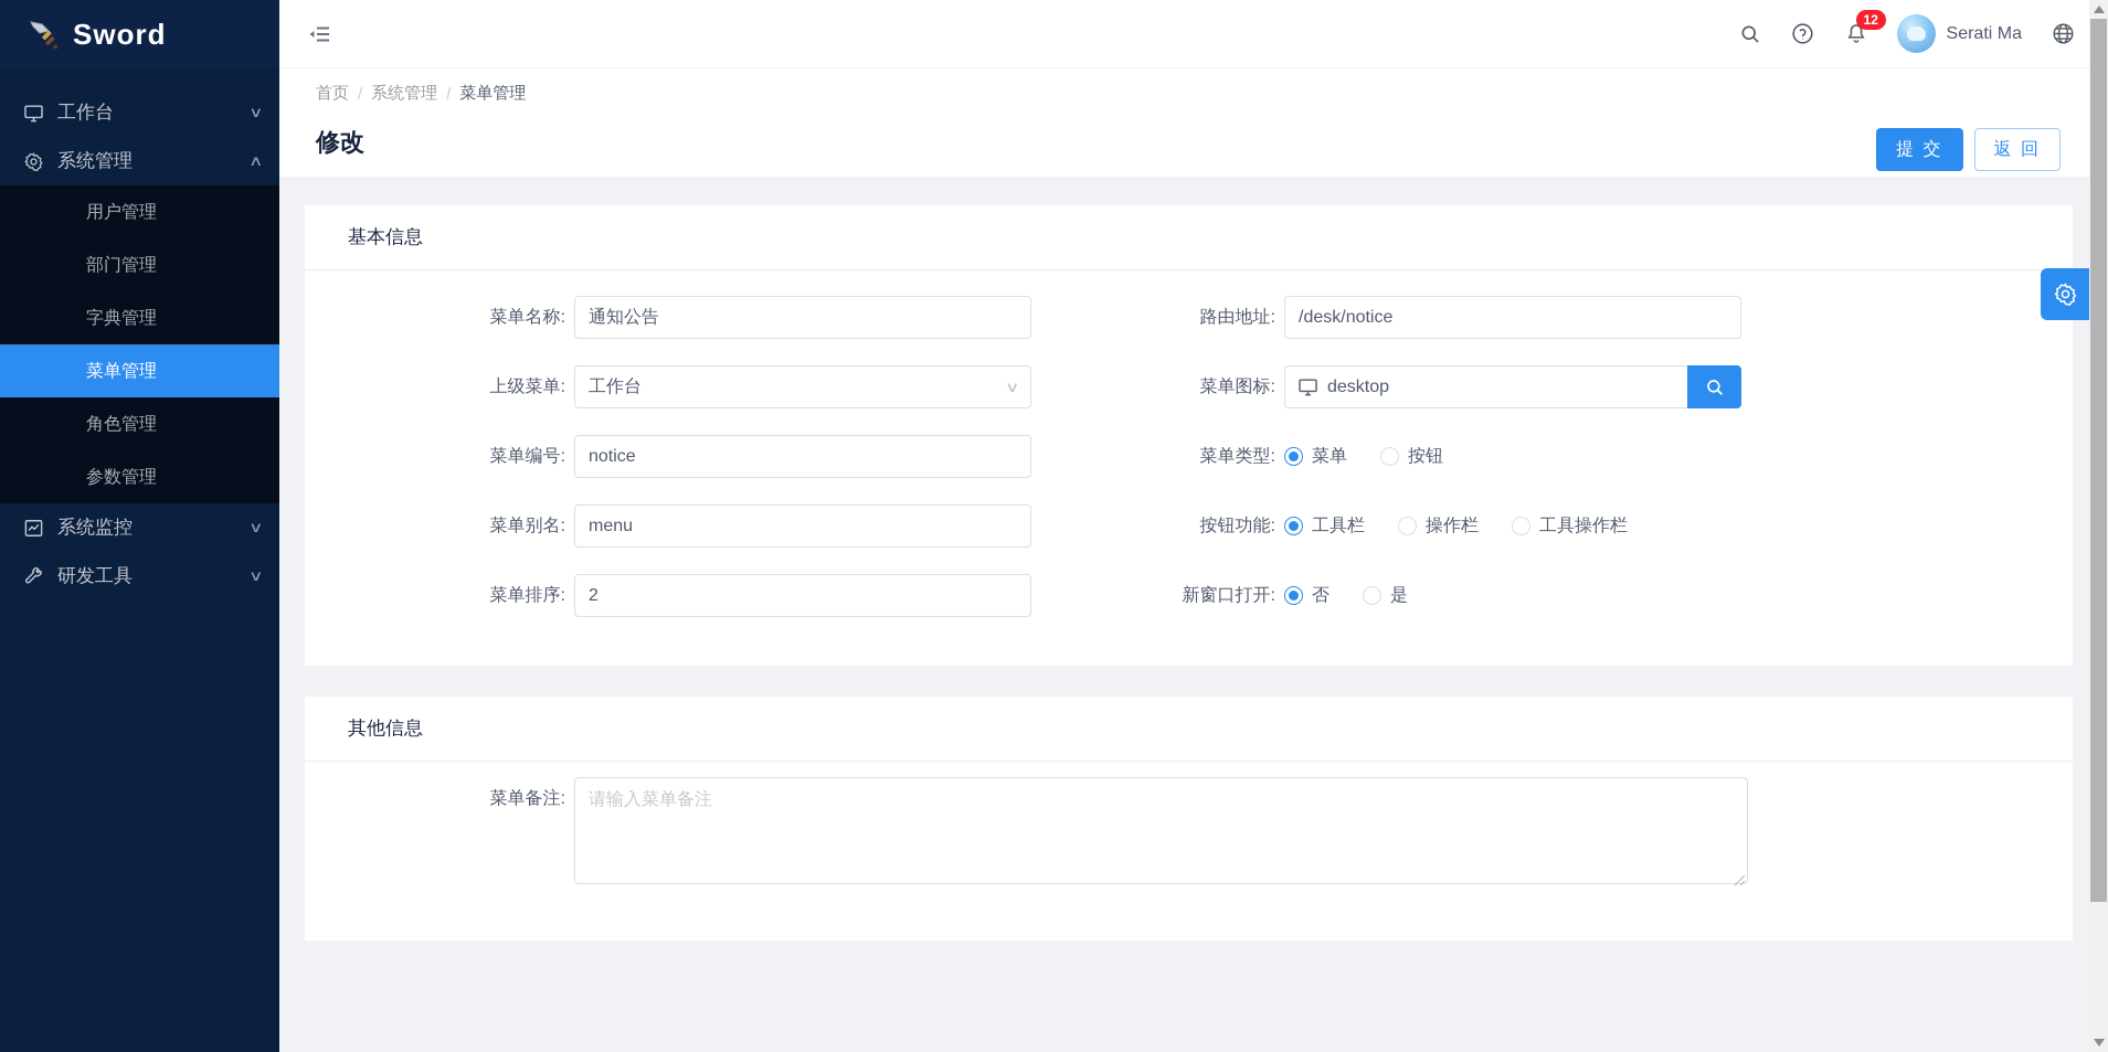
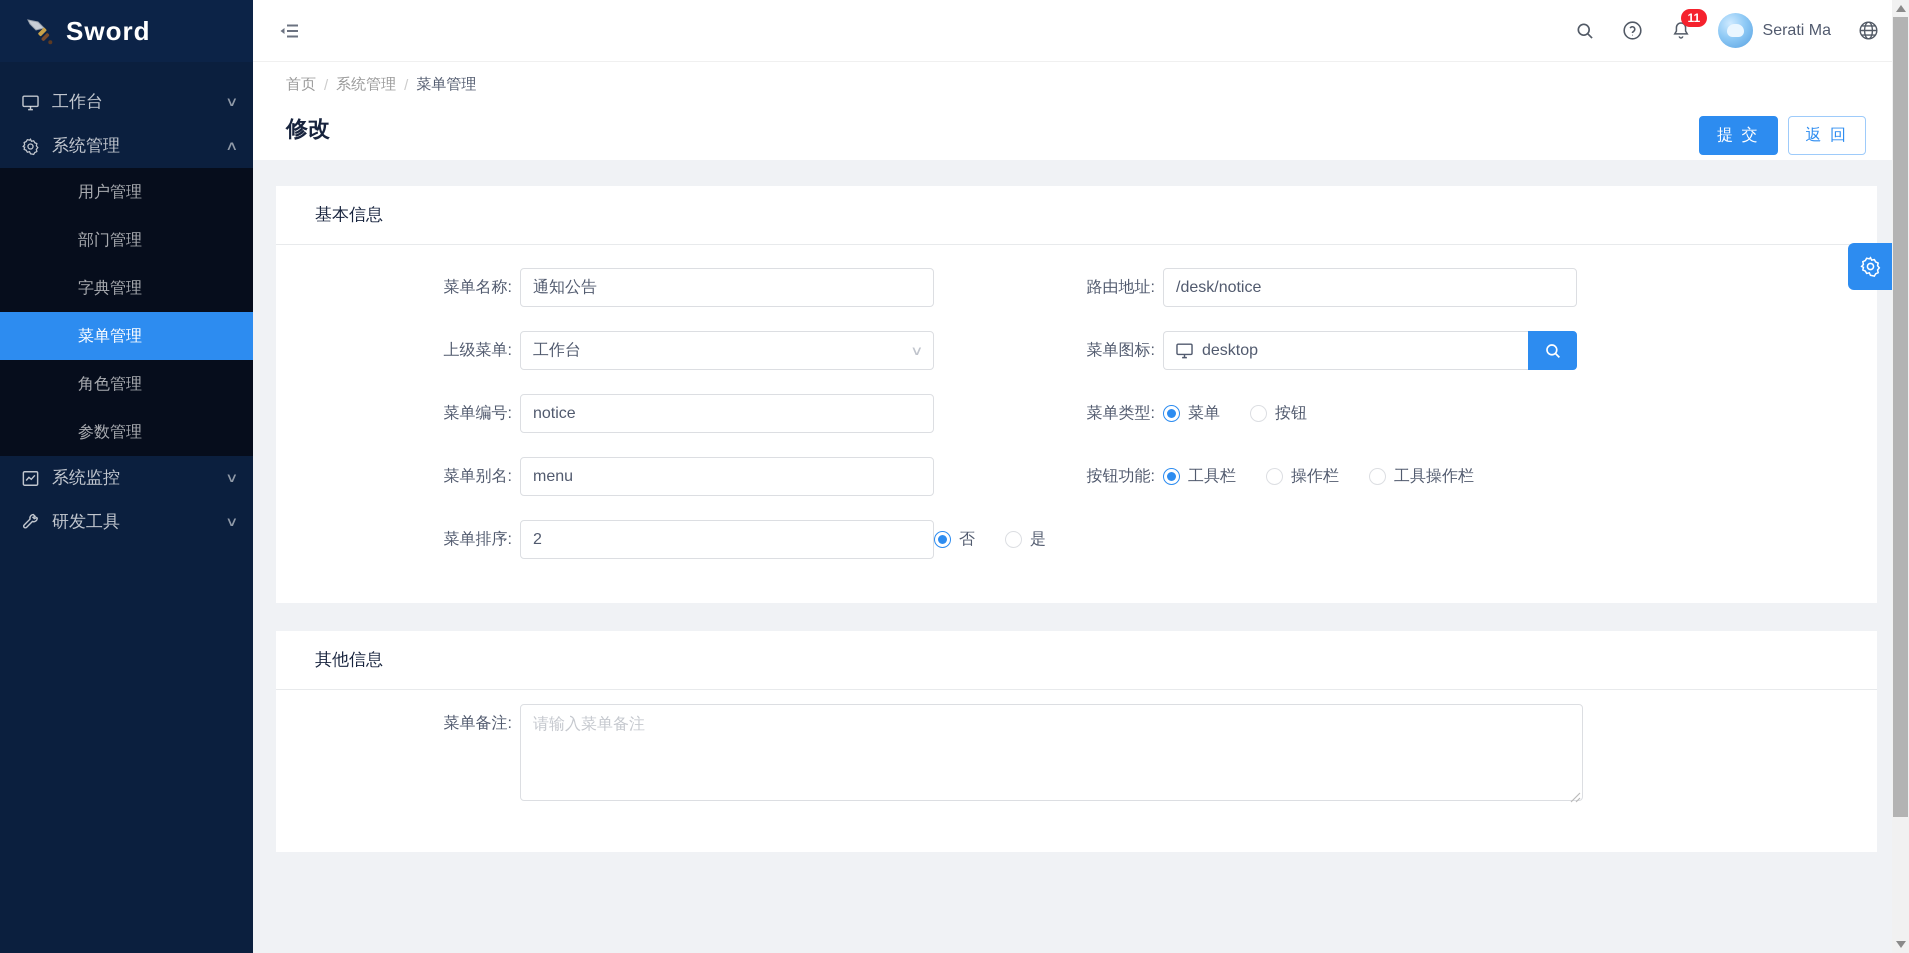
  Sword
  工作台
  ∨
  系统管理
  ∧
  用户管理
  部门管理
  字典管理
  菜单管理
  角色管理
  参数管理
  系统监控
  ∨
  研发工具
  ∨
- 12
+ 11
  Serati Ma
  首页
  /
  系统管理
  /
  菜单管理
  修改
  提 交
  返 回
  基本信息
  菜单名称:
  通知公告
  路由地址:
  /desk/notice
  上级菜单:
  工作台
  ∨
  菜单图标:
  desktop
  菜单编号:
  notice
  菜单类型:
  菜单
  按钮
  菜单别名:
  menu
  按钮功能:
  工具栏
  操作栏
  工具操作栏
  菜单排序:
  2
- 新窗口打开:
  否
  是
  其他信息
  菜单备注:
  请输入菜单备注
